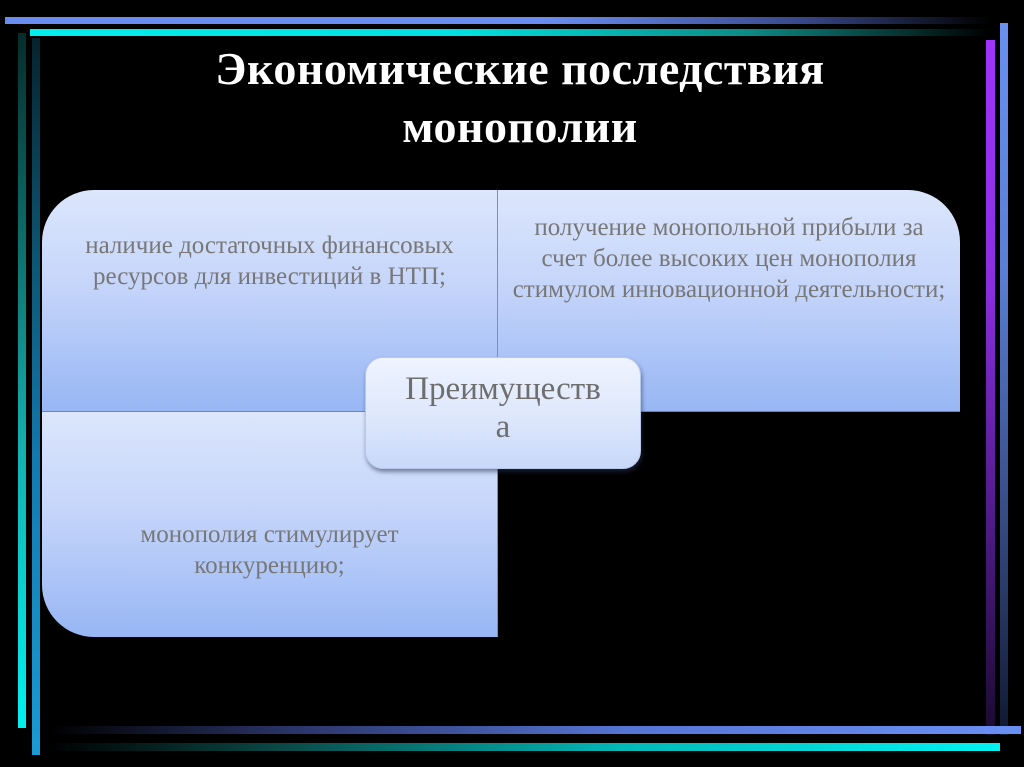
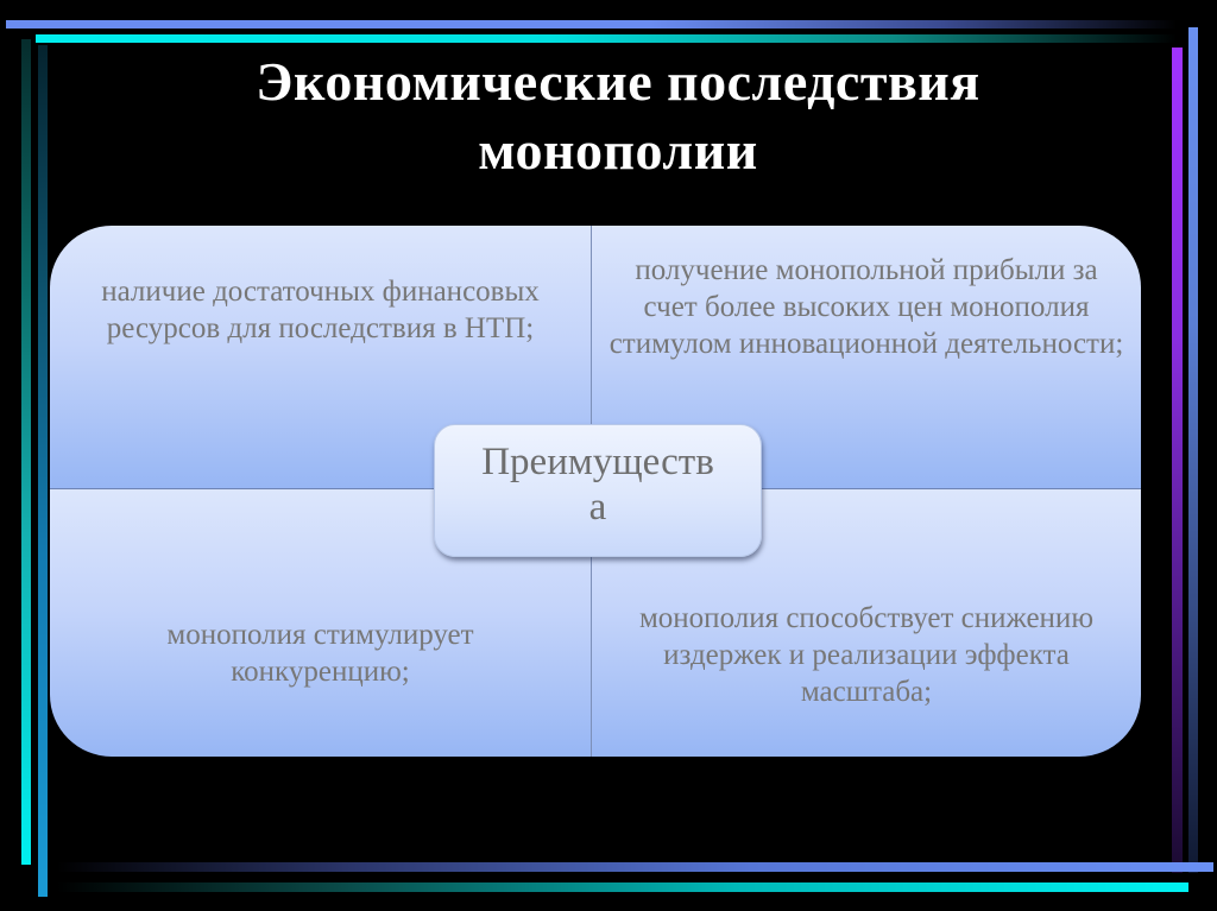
  Экономические последствия
  монополии
- наличие достаточных финансовых ресурсов для инвестиций в НТП;
+ наличие достаточных финансовых ресурсов для последствия в НТП;
  получение монопольной прибыли за счет более высоких цен монополия стимулом инновационной деятельности;
  монополия стимулирует конкуренцию;
+ монополия способствует снижению издержек и реализации эффекта масштаба;
  Преимуществ
  а
